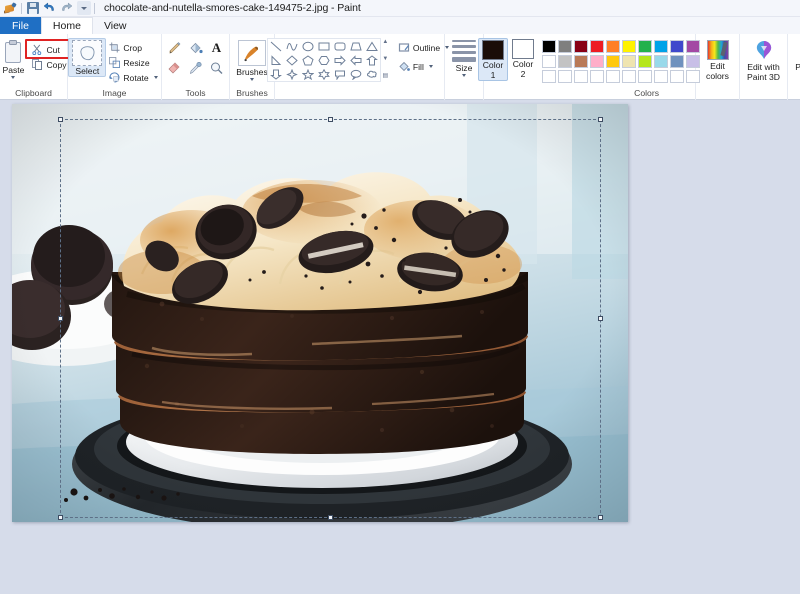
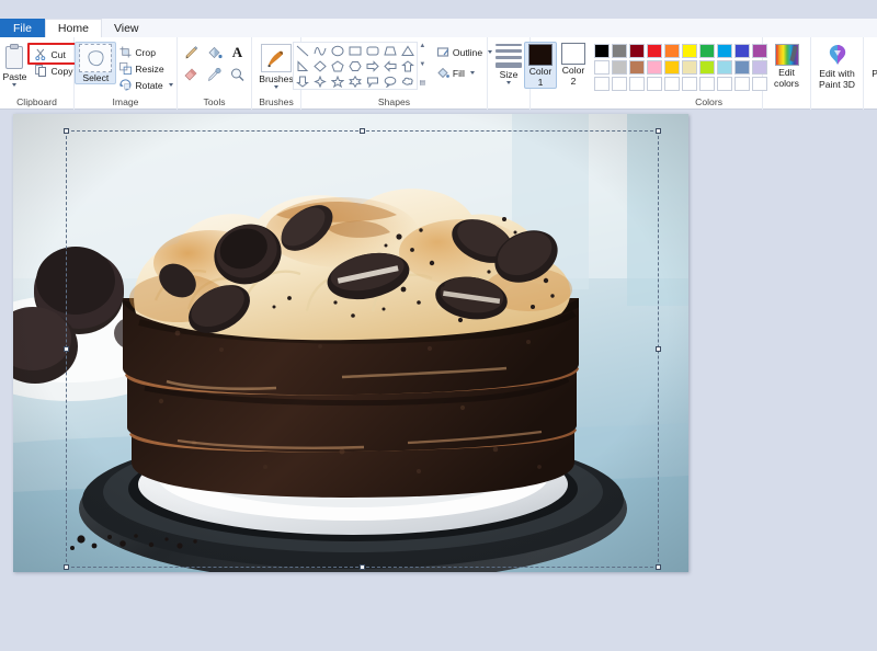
- chocolate-and-nutella-smores-cake-149475-2.jpg - Paint
  File
  Home
  View
  Paste
  Cut
  Copy
  Clipboard
  Select
  Crop
  Resize
  Rotate
  Image
  A
  Tools
  Brushes
  Brushes
  Outline
  Fill
+ Shapes
  Size
  Color
  1
  Color
  2
  Colors
  Edit
  colors
  Edit with
  Paint 3D
